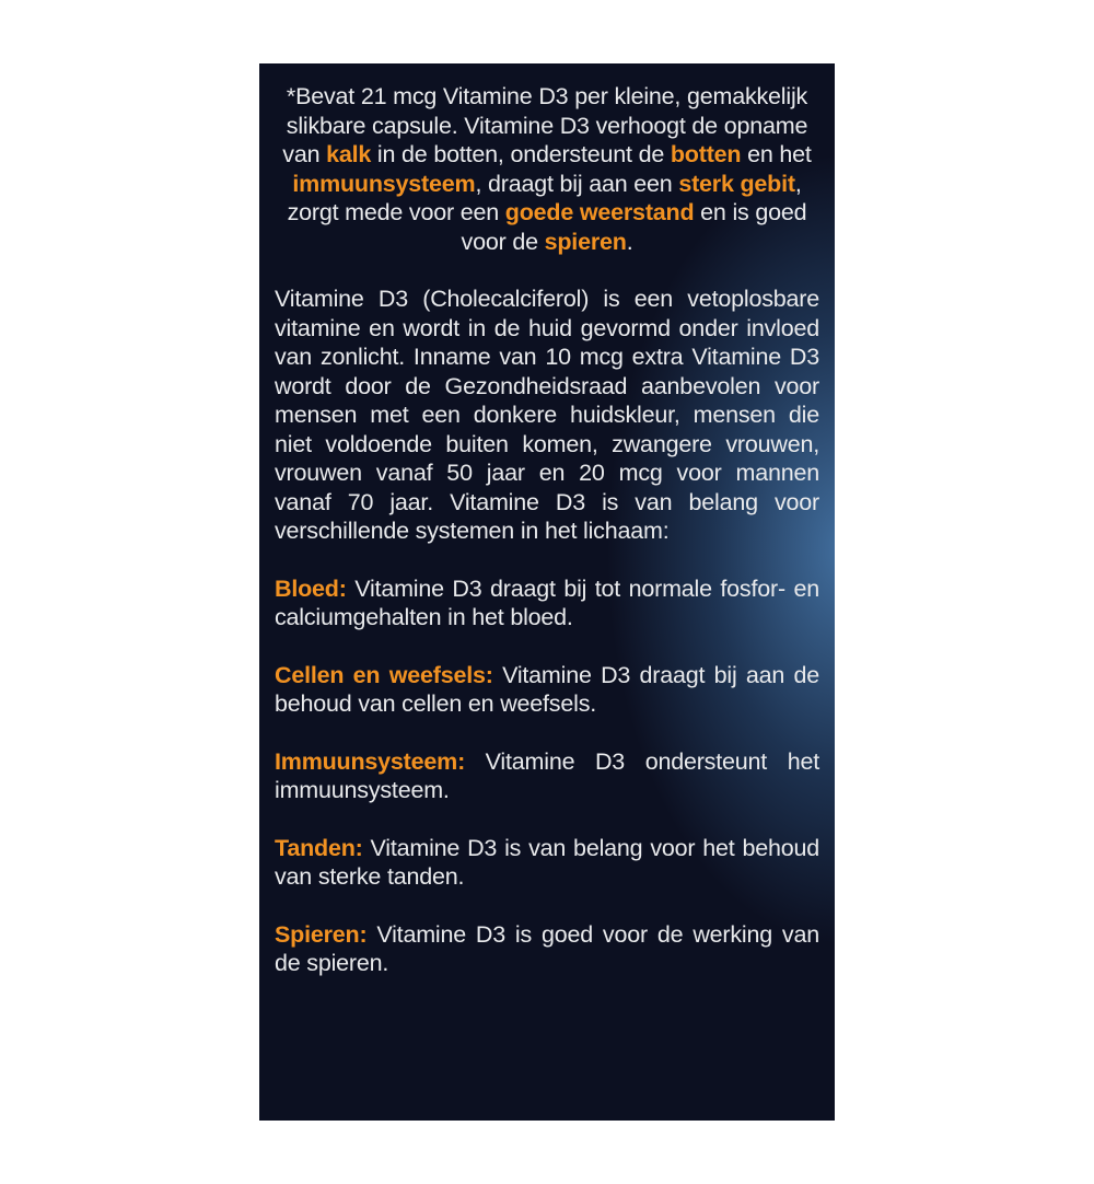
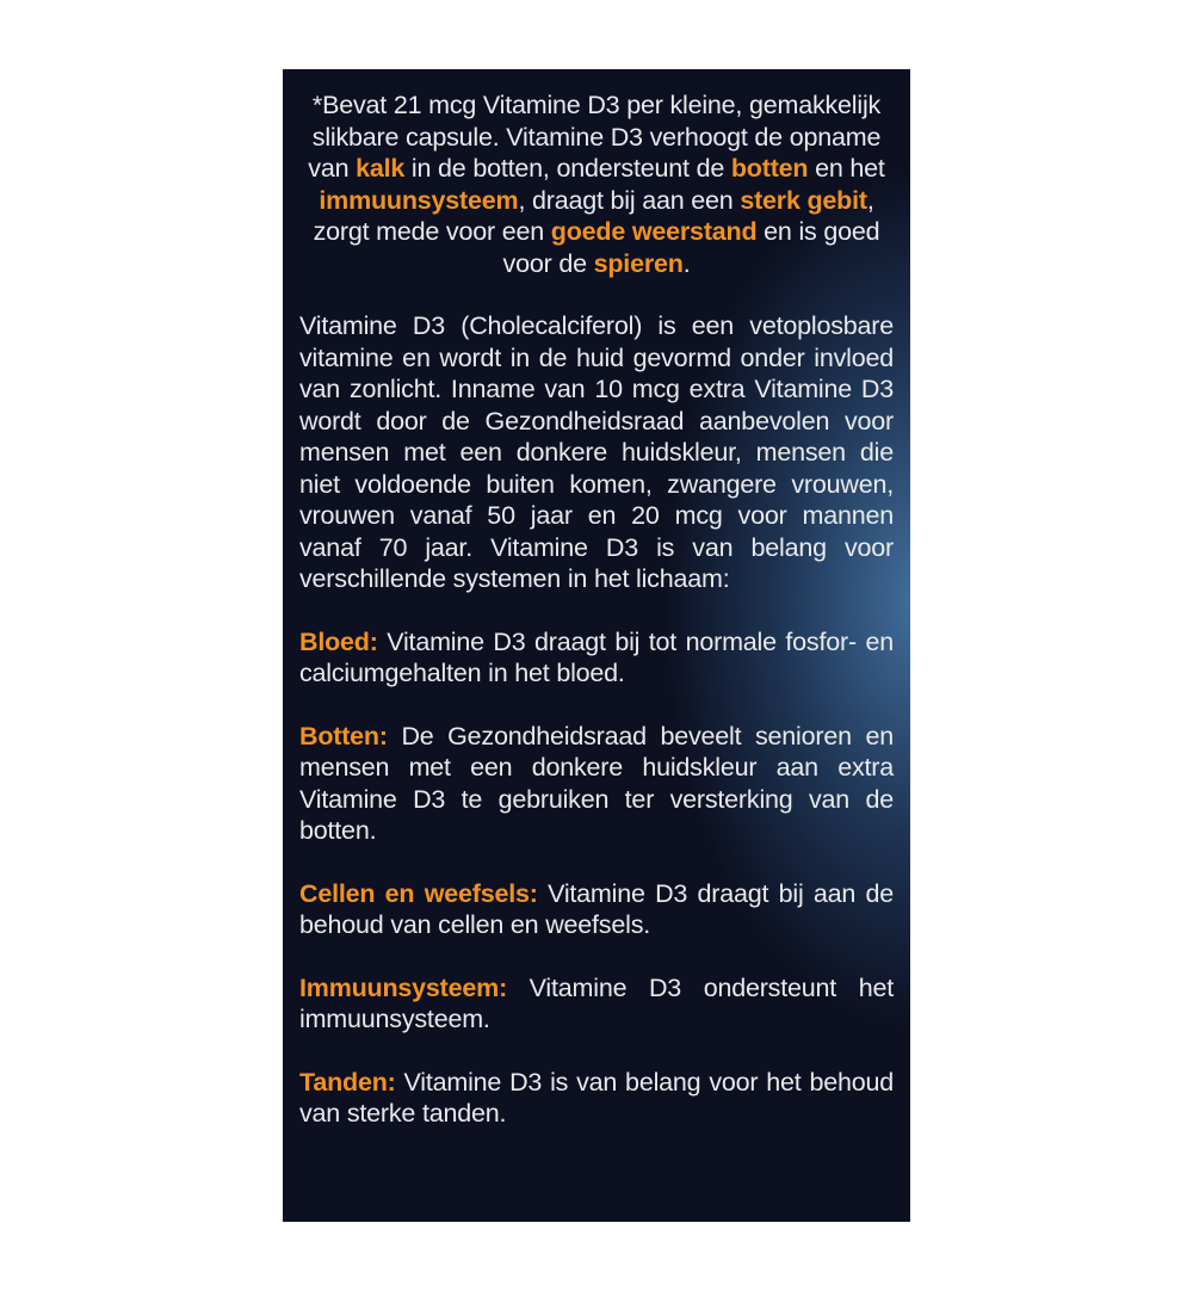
  *Bevat 21 mcg Vitamine D3 per kleine, gemakkelijk slikbare capsule. Vitamine D3 verhoogt de opname van kalk in de botten, ondersteunt de botten en het immuunsysteem, draagt bij aan een sterk gebit, zorgt mede voor een goede weerstand en is goed voor de spieren.
  Vitamine D3 (Cholecalciferol) is een vetoplosbare vitamine en wordt in de huid gevormd onder invloed van zonlicht. Inname van 10 mcg extra Vitamine D3 wordt door de Gezondheidsraad aanbevolen voor mensen met een donkere huidskleur, mensen die niet voldoende buiten komen, zwangere vrouwen, vrouwen vanaf 50 jaar en 20 mcg voor mannen vanaf 70 jaar. Vitamine D3 is van belang voor verschillende systemen in het lichaam:
  Bloed: Vitamine D3 draagt bij tot normale fosfor- en calciumgehalten in het bloed.
+ Botten: De Gezondheidsraad beveelt senioren en mensen met een donkere huidskleur aan extra Vitamine D3 te gebruiken ter versterking van de botten.
  Cellen en weefsels: Vitamine D3 draagt bij aan de behoud van cellen en weefsels.
  Immuunsysteem: Vitamine D3 ondersteunt het immuunsysteem.
  Tanden: Vitamine D3 is van belang voor het behoud van sterke tanden.
- Spieren: Vitamine D3 is goed voor de werking van de spieren.
